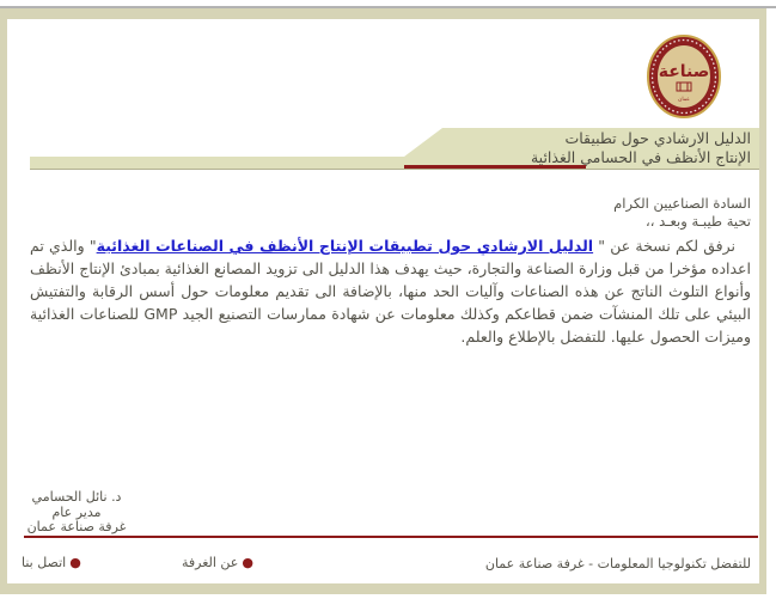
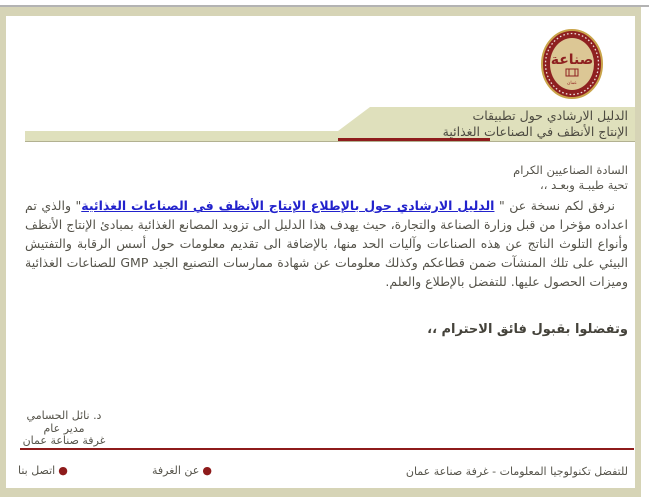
  صناعة
  الدليل الارشادي حول تطبيقات
- الإنتاج الأنظف في الحسامي الغذائية
+ الإنتاج الأنظف في الصناعات الغذائية
  السادة الصناعيين الكرام
  تحية طيبـة وبعـد ،،
- نرفق لكم نسخة عن " الدليل الارشادي حول تطبيقات الإنتاج الأنظف في الصناعات الغذائية" والذي تم اعداده مؤخرا من قبل وزارة الصناعة والتجارة، حيث يهدف هذا الدليل الى تزويد المصانع الغذائية بمبادئ الإنتاج الأنظف وأنواع التلوث الناتج عن هذه الصناعات وآليات الحد منها، بالإضافة الى تقديم معلومات حول أسس الرقابة والتفتيش البيئي على تلك المنشآت ضمن قطاعكم وكذلك معلومات عن شهادة ممارسات التصنيع الجيد GMP للصناعات الغذائية وميزات الحصول عليها. للتفضل بالإطلاع والعلم.
+ نرفق لكم نسخة عن " الدليل الارشادي حول بالإطلاع الإنتاج الأنظف في الصناعات الغذائية" والذي تم اعداده مؤخرا من قبل وزارة الصناعة والتجارة، حيث يهدف هذا الدليل الى تزويد المصانع الغذائية بمبادئ الإنتاج الأنظف وأنواع التلوث الناتج عن هذه الصناعات وآليات الحد منها، بالإضافة الى تقديم معلومات حول أسس الرقابة والتفتيش البيئي على تلك المنشآت ضمن قطاعكم وكذلك معلومات عن شهادة ممارسات التصنيع الجيد GMP للصناعات الغذائية وميزات الحصول عليها. للتفضل بالإطلاع والعلم.
+ وتفضلوا بقبول فائق الاحترام ،،
  د. نائل الحسامي
  مدير عام
  غرفة صناعة عمان
  للتفضل تكنولوجيا المعلومات - غرفة صناعة عمان
  ●عن الغرفة
  ●اتصل بنا
